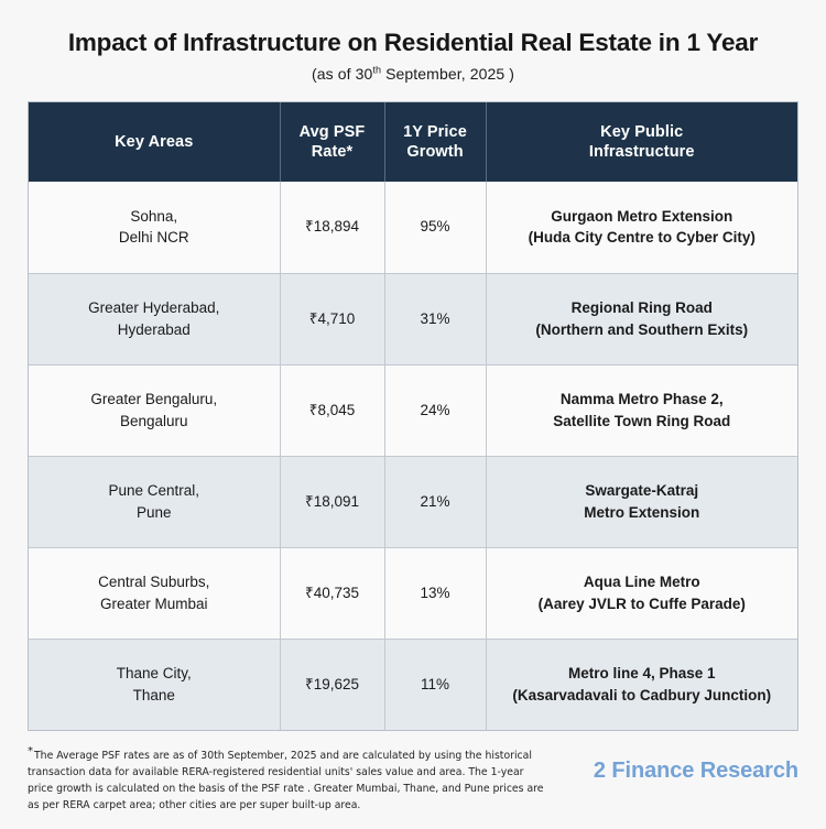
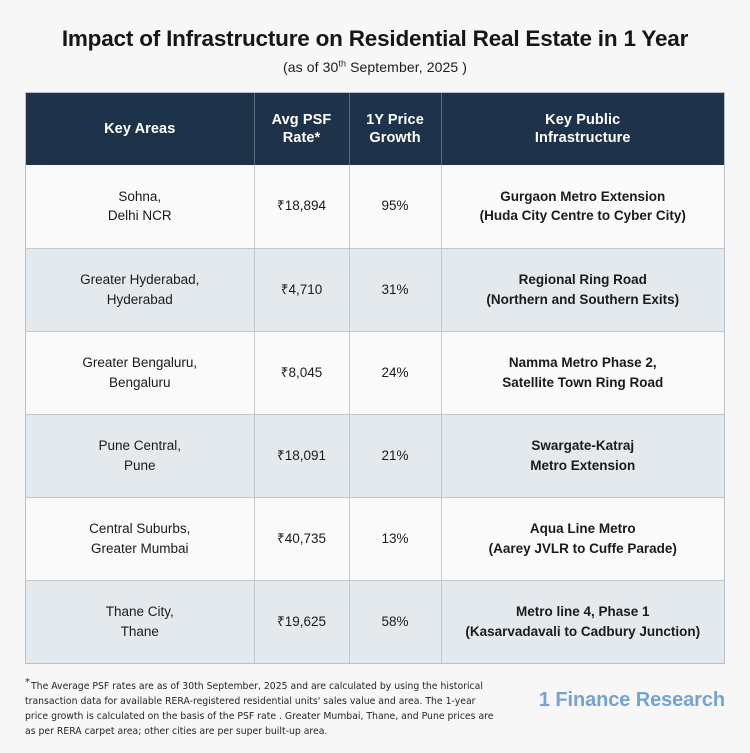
  Impact of Infrastructure on Residential Real Estate in 1 Year
  (as of 30th September, 2025 )
  Key Areas	Avg PSFRate*	1Y PriceGrowth	Key PublicInfrastructure
  Sohna,Delhi NCR	₹18,894	95%	Gurgaon Metro Extension(Huda City Centre to Cyber City)
  Greater Hyderabad,Hyderabad	₹4,710	31%	Regional Ring Road(Northern and Southern Exits)
  Greater Bengaluru,Bengaluru	₹8,045	24%	Namma Metro Phase 2,Satellite Town Ring Road
  Pune Central,Pune	₹18,091	21%	Swargate-KatrajMetro Extension
  Central Suburbs,Greater Mumbai	₹40,735	13%	Aqua Line Metro(Aarey JVLR to Cuffe Parade)
- Thane City,Thane	₹19,625	11%	Metro line 4, Phase 1(Kasarvadavali to Cadbury Junction)
+ Thane City,Thane	₹19,625	58%	Metro line 4, Phase 1(Kasarvadavali to Cadbury Junction)
  *The Average PSF rates are as of 30th September, 2025 and are calculated by using the historical transaction data for available RERA-registered residential units' sales value and area. The 1-year price growth is calculated on the basis of the PSF rate . Greater Mumbai, Thane, and Pune prices are as per RERA carpet area; other cities are per super built-up area.
- 2 Finance Research
+ 1 Finance Research
